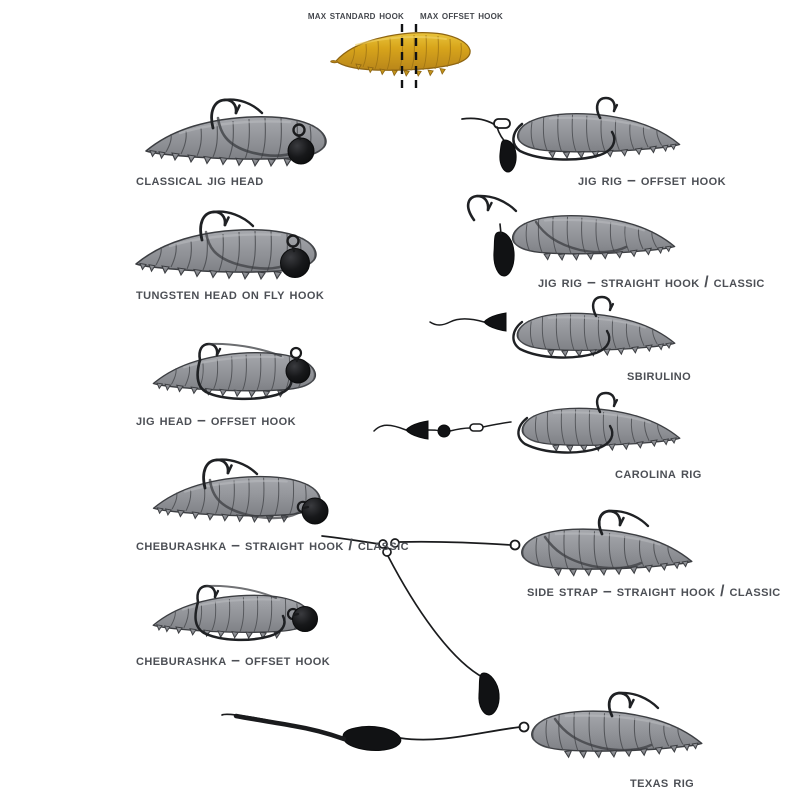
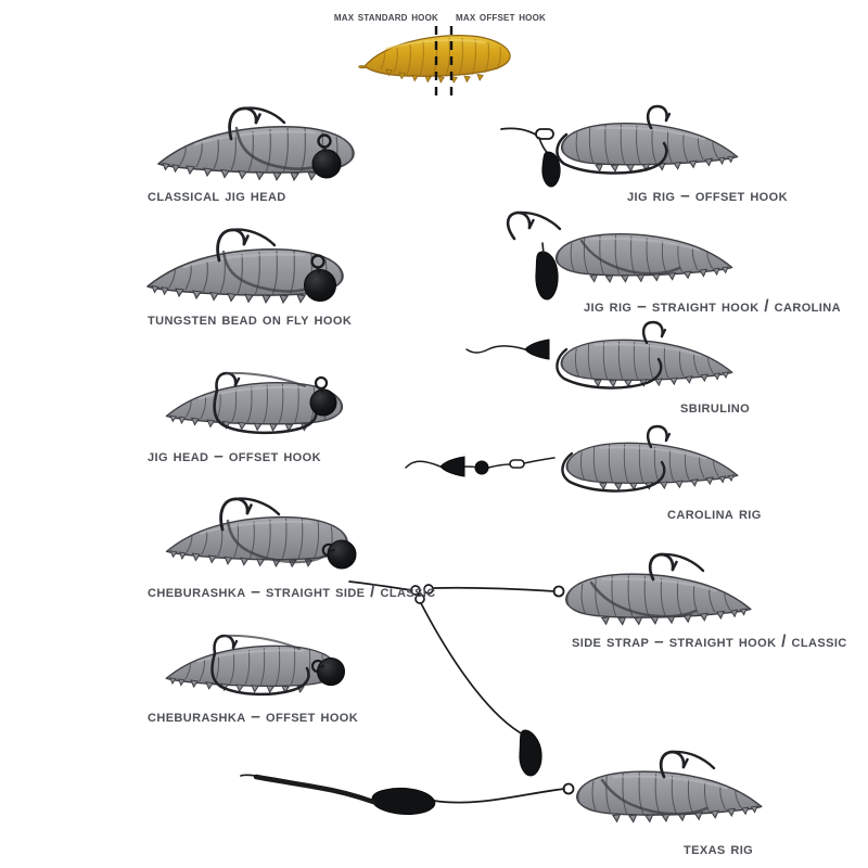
  max standard hook
  max offset hook
  classical jig head
- tungsten head on fly hook
+ tungsten bead on fly hook
  jig head – offset hook
- cheburashka – straight hook / classic
+ cheburashka – straight side / classic
  cheburashka – offset hook
  jig rig – offset hook
- jig rig – straight hook / classic
+ jig rig – straight hook / carolina
  sbirulino
  carolina rig
  side strap – straight hook / classic
  texas rig
